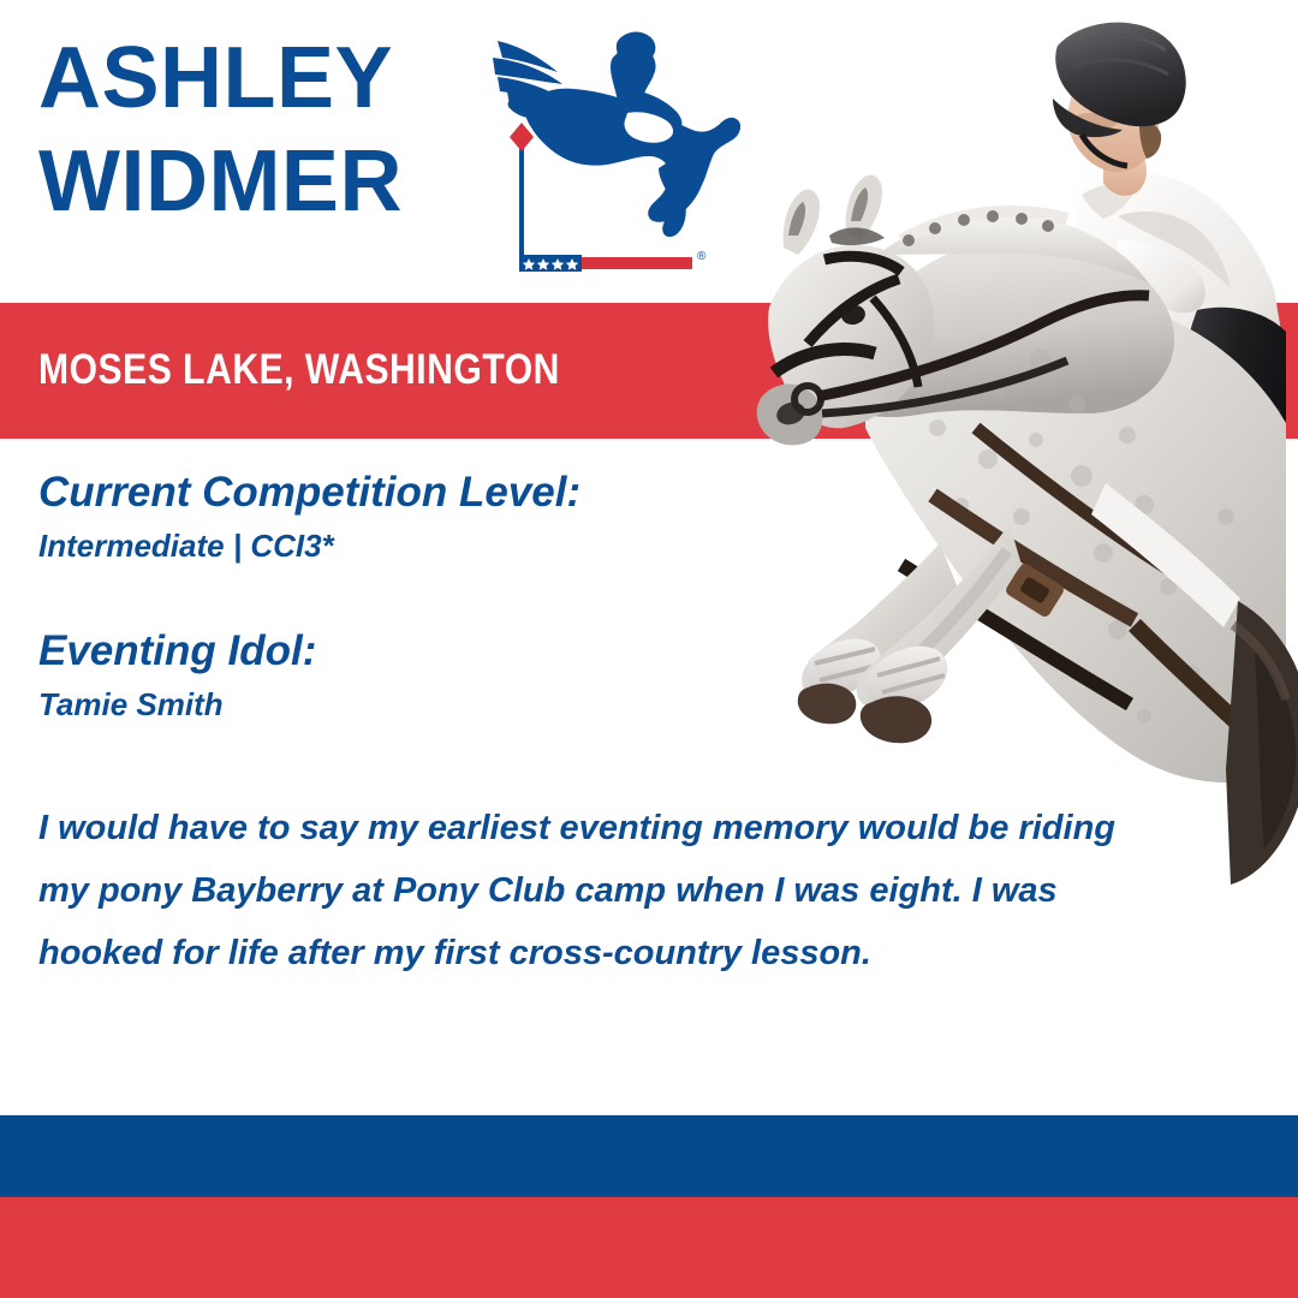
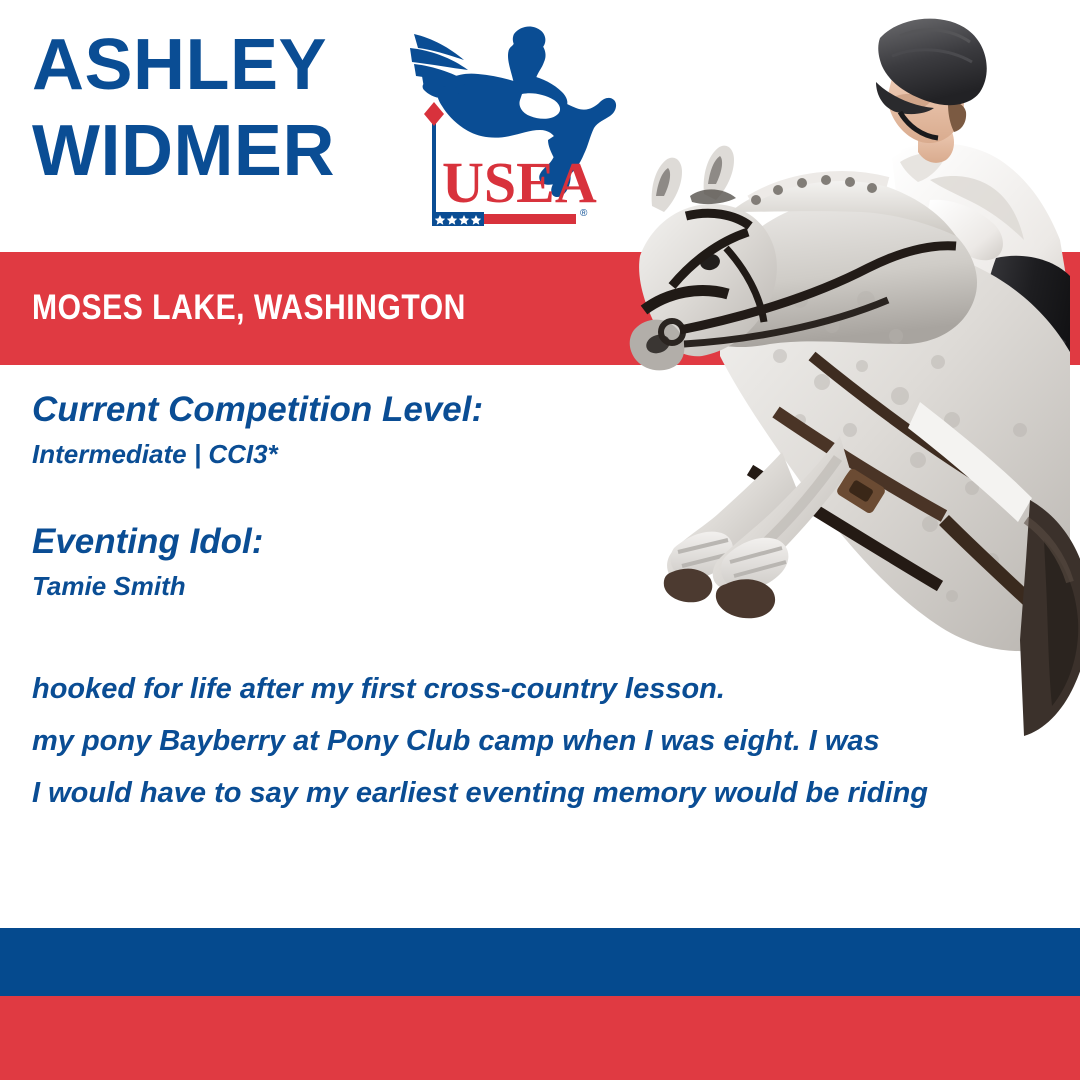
  ASHLEY
  WIDMER
+ USEA
  ®
  MOSES LAKE, WASHINGTON
  Current Competition Level:
  Intermediate | CCI3*
  Eventing Idol:
  Tamie Smith
- I would have to say my earliest eventing memory would be riding
+ hooked for life after my first cross-country lesson.
  my pony Bayberry at Pony Club camp when I was eight. I was
- hooked for life after my first cross-country lesson.
+ I would have to say my earliest eventing memory would be riding
